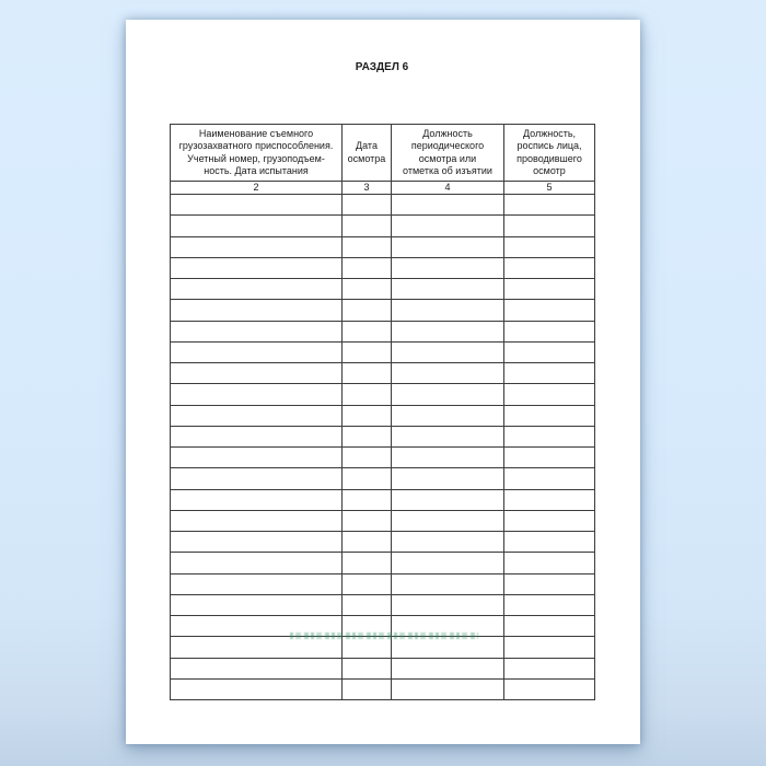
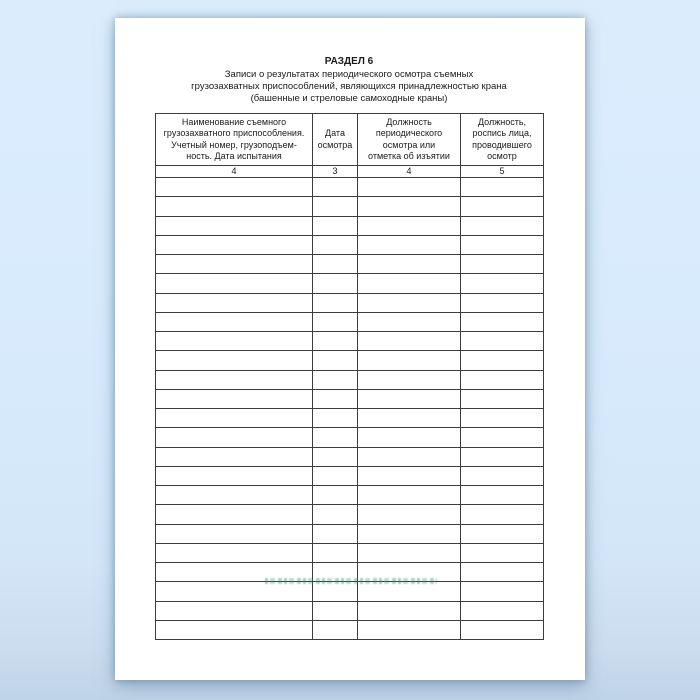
  РАЗДЕЛ 6
+ Записи о результатах периодического осмотра съемных
+ грузозахватных приспособлений, являющихся принадлежностью крана
+ (башенные и стреловые самоходные краны)
  Наименование съемного грузозахватного приспособления. Учетный номер, грузоподъем- ность. Дата испытания	Дата осмотра	Должность периодического осмотра или отметка об изъятии	Должность, роспись лица, проводившего осмотр
- 2	3	4	5
+ 4	3	4	5
